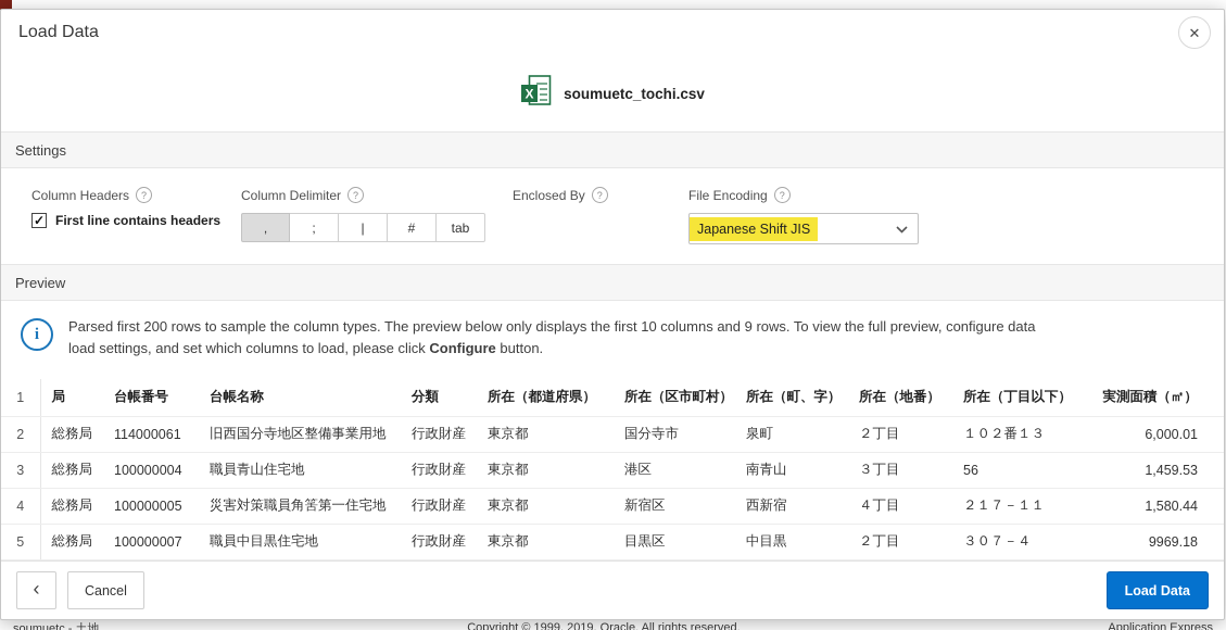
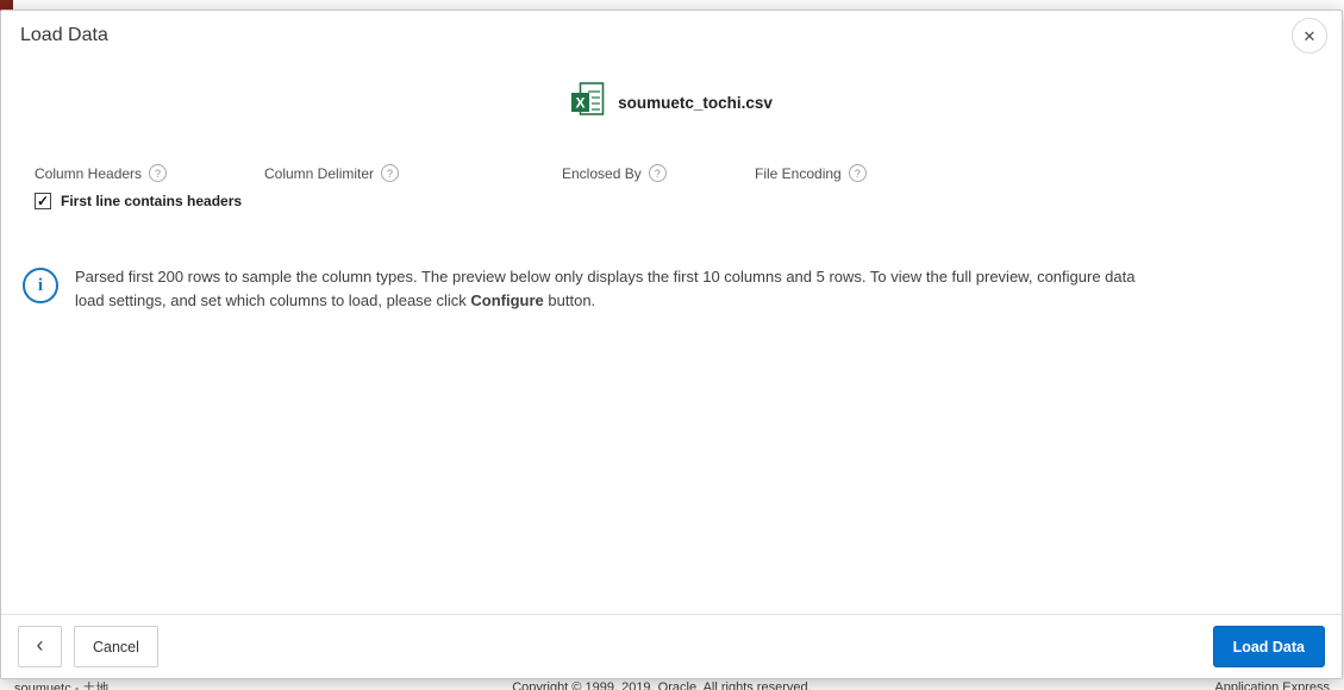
  soumuetc - 土地
  Copyright © 1999, 2019, Oracle. All rights reserved.
  Application Express
  Load Data
  ✕
  X
  soumuetc_tochi.csv
- Settings
  Column Headers
  ?
  ✓
  First line contains headers
  Column Delimiter
  ?
- ,
- ;
- |
- #
- tab
  Enclosed By
  ?
  File Encoding
  ?
- Japanese Shift JIS
- Preview
  i
- Parsed first 200 rows to sample the column types. The preview below only displays the first 10 columns and 9 rows. To view the full preview, configure data load settings, and set which columns to load, please click Configure button.
+ Parsed first 200 rows to sample the column types. The preview below only displays the first 10 columns and 5 rows. To view the full preview, configure data load settings, and set which columns to load, please click Configure button.
- 1	局	台帳番号	台帳名称	分類	所在（都道府県）	所在（区市町村）	所在（町、字）	所在（地番）	所在（丁目以下）	実測面積（㎡）
- 2	総務局	114000061	旧西国分寺地区整備事業用地	行政財産	東京都	国分寺市	泉町	２丁目	１０２番１３	6,000.01
- 3	総務局	100000004	職員青山住宅地	行政財産	東京都	港区	南青山	３丁目	56	1,459.53
- 4	総務局	100000005	災害対策職員角筈第一住宅地	行政財産	東京都	新宿区	西新宿	４丁目	２１７－１１	1,580.44
- 5	総務局	100000007	職員中目黒住宅地	行政財産	東京都	目黒区	中目黒	２丁目	３０７－４	9969.18
  ‹
  Cancel
  Load Data
